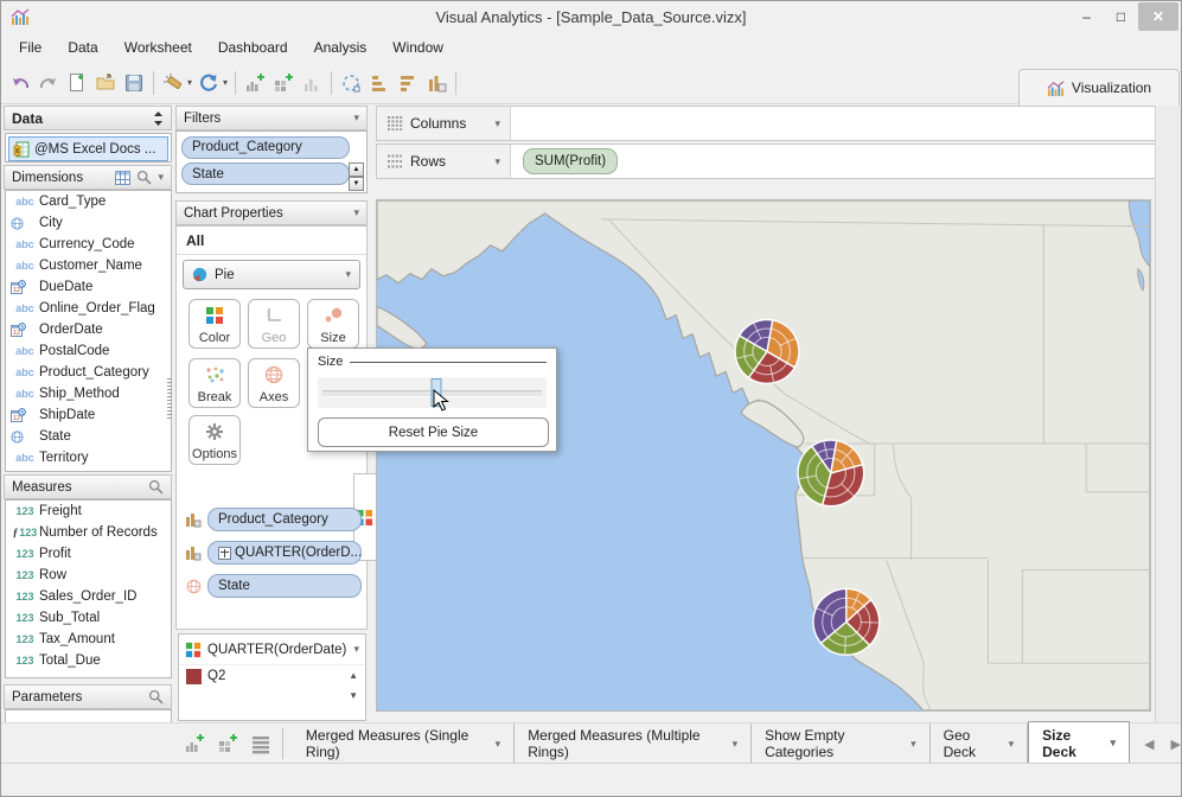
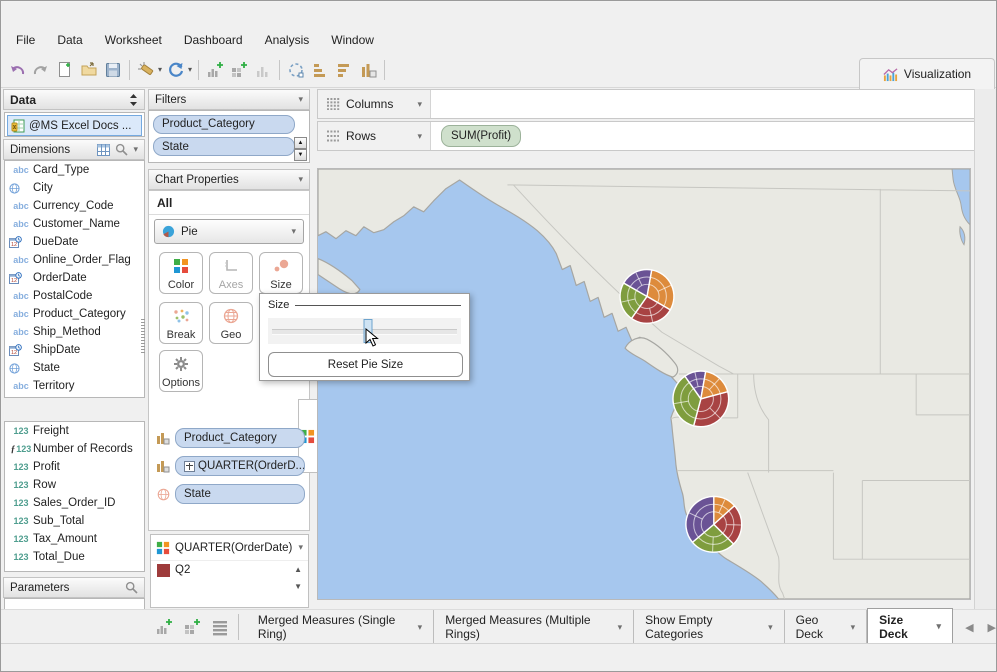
- Visual Analytics - [Sample_Data_Source.vizx]
- –
- □
- ✕
  File
  Data
  Worksheet
  Dashboard
  Analysis
  Window
  ▾
  ▾
  Visualization
  Data
  @MS Excel Docs ...
  Dimensions
  ▾
  abc
  Card_Type
  City
  abc
  Currency_Code
  abc
  Customer_Name
  DueDate
  abc
  Online_Order_Flag
  OrderDate
  abc
  PostalCode
  abc
  Product_Category
  abc
  Ship_Method
  ShipDate
  State
  abc
  Territory
- Measures
  123
  Freight
  ƒ123
  Number of Records
  123
  Profit
  123
  Row
  123
  Sales_Order_ID
  123
  Sub_Total
  123
  Tax_Amount
  123
  Total_Due
  Parameters
  Filters
  ▾
  Product_Category
  State
  Chart Properties
  ▾
  All
  Pie
  ▾
  Color
- Geo
+ Axes
  Size
  Break
- Axes
+ Geo
  Options
  Product_Category
  QUARTER(OrderD...
  State
  QUARTER(OrderDate)
  ▾
  Q2
  ▲
  ▼
  Columns
  ▾
  Rows
  ▾
  SUM(Profit)
  Size
  Reset Pie Size
  Merged Measures (Single Ring)
  ▾
  Merged Measures (Multiple Rings)
  ▾
  Show Empty Categories
  ▾
  Geo Deck
  ▾
  Size Deck
  ▾
  ◀
  ▶
